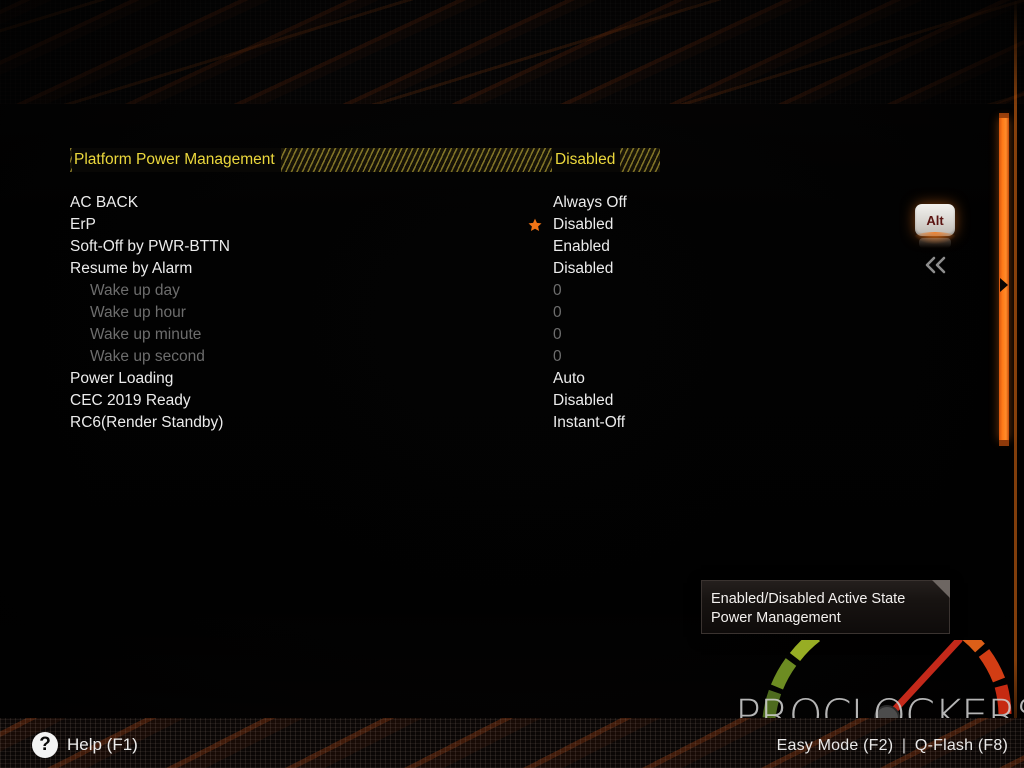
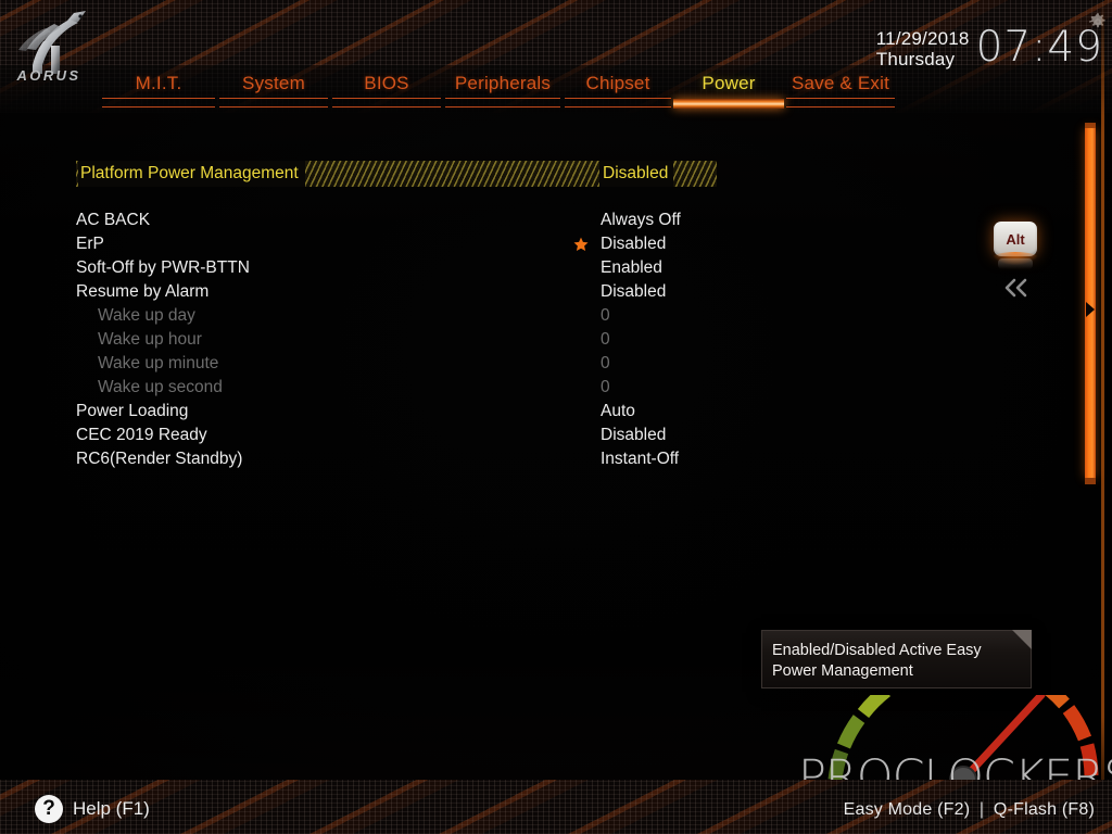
+ AORUS
+ 11/29/2018
+ Thursday
+ 07:49
+ M.I.T.
+ System
+ BIOS
+ Peripherals
+ Chipset
+ Power
+ Save & Exit
  Platform Power Management
  Disabled
  AC BACK
  Always Off
  ErP
  Disabled
  Soft-Off by PWR-BTTN
  Enabled
  Resume by Alarm
  Disabled
  Wake up day
  0
  Wake up hour
  0
  Wake up minute
  0
  Wake up second
  0
  Power Loading
  Auto
  CEC 2019 Ready
  Disabled
  RC6(Render Standby)
  Instant-Off
  Alt
- Enabled/Disabled Active State Power Management
+ Enabled/Disabled Active Easy Power Management
  PROCLOCKER
  ?
  Help (F1)
  Easy Mode (F2) | Q-Flash (F8)
